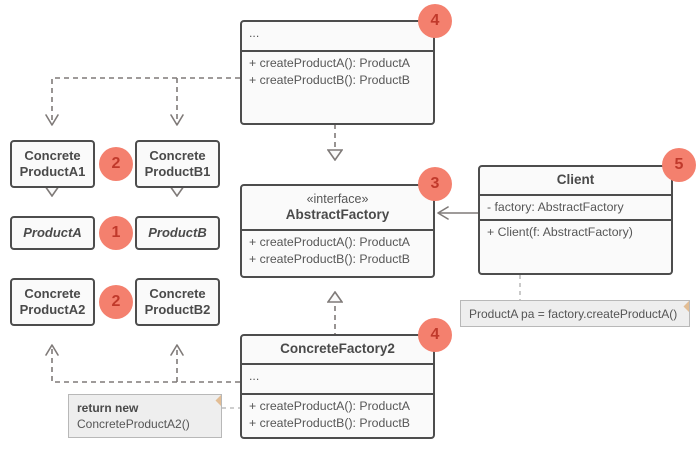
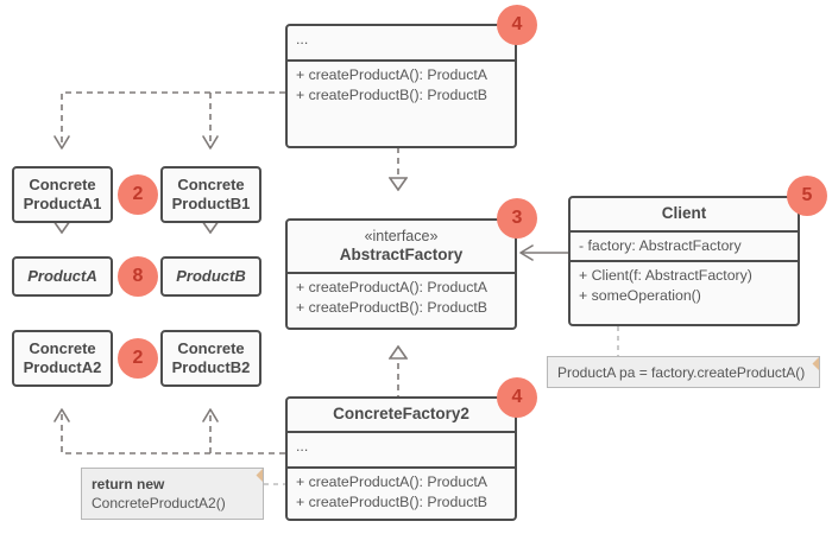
  ...
  + createProductA(): ProductA
  + createProductB(): ProductB
  4
  «interface»
  AbstractFactory
  + createProductA(): ProductA
  + createProductB(): ProductB
  3
  ConcreteFactory2
  ...
  + createProductA(): ProductA
  + createProductB(): ProductB
  4
  Client
  - factory: AbstractFactory
  + Client(f: AbstractFactory)
+ + someOperation()
  5
  Concrete
  ProductA1
  Concrete
  ProductB1
  ProductA
  ProductB
  Concrete
  ProductA2
  Concrete
  ProductB2
  2
- 1
+ 8
  2
  return new
  ConcreteProductA2()
  ProductA pa = factory.createProductA()
